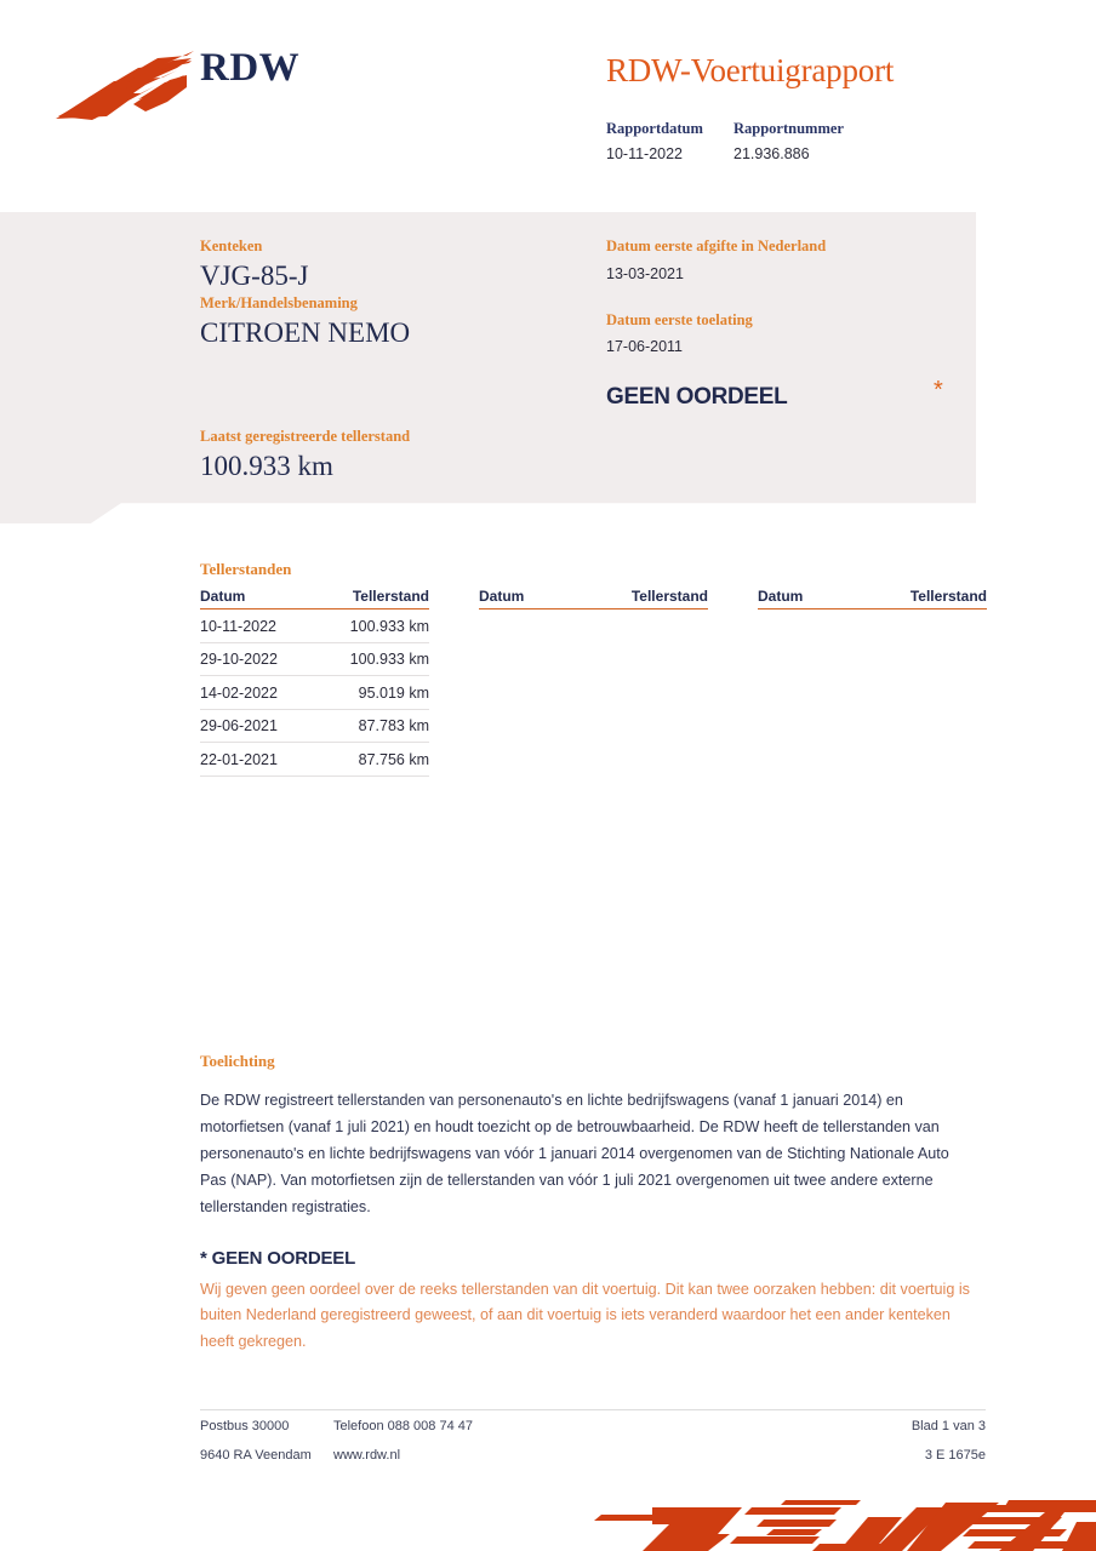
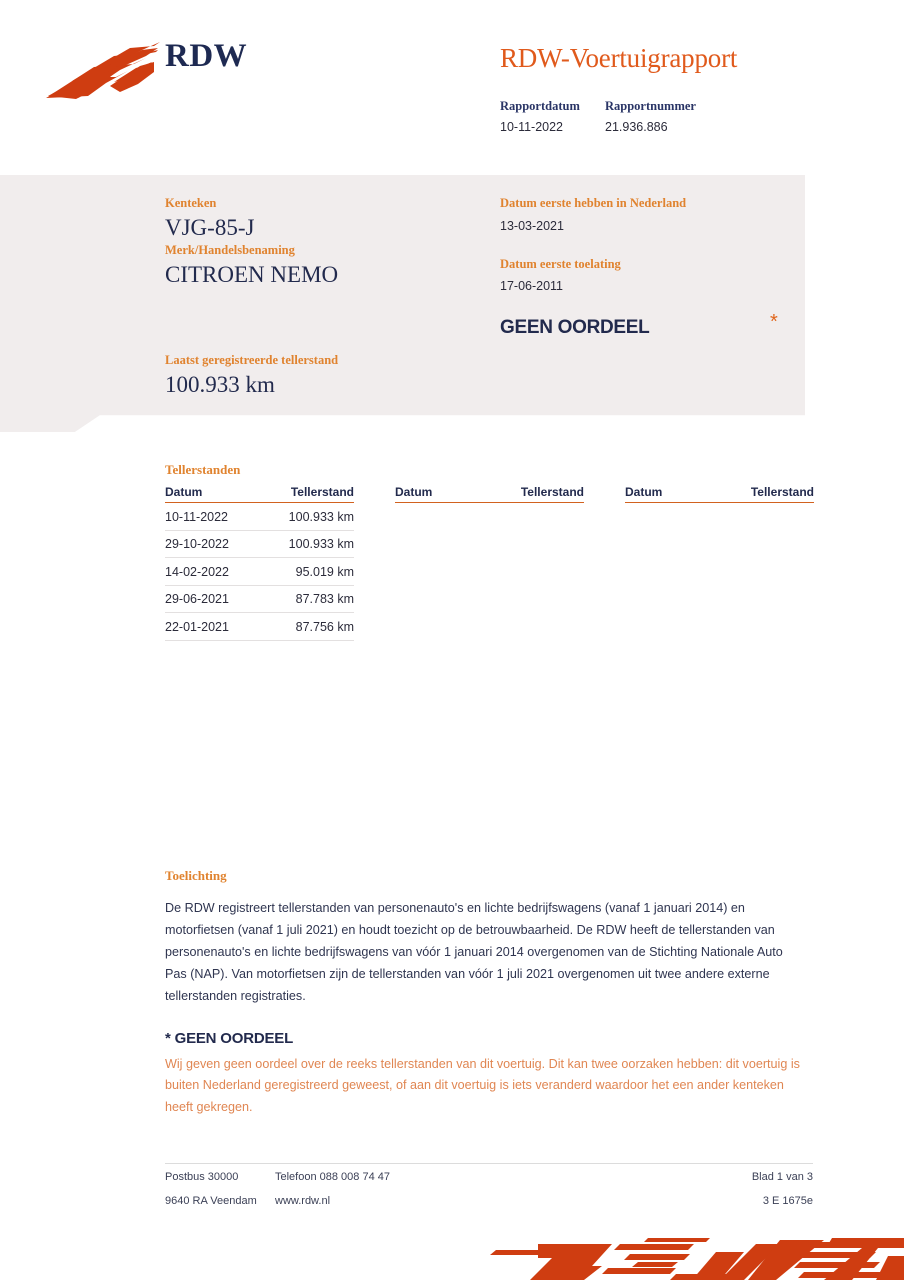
  RDW
  RDW-Voertuigrapport
  Rapportdatum
  10-11-2022
  Rapportnummer
  21.936.886
  Kenteken
  VJG-85-J
  Merk/Handelsbenaming
  CITROEN NEMO
- Datum eerste afgifte in Nederland
+ Datum eerste hebben in Nederland
  13-03-2021
  Datum eerste toelating
  17-06-2011
  GEEN OORDEEL
  *
  Laatst geregistreerde tellerstand
  100.933 km
  Tellerstanden
  Datum
  Tellerstand
  10-11-2022
  100.933 km
  29-10-2022
  100.933 km
  14-02-2022
  95.019 km
  29-06-2021
  87.783 km
  22-01-2021
  87.756 km
  Datum
  Tellerstand
  Datum
  Tellerstand
  Toelichting
  De RDW registreert tellerstanden van personenauto's en lichte bedrijfswagens (vanaf 1 januari 2014) en motorfietsen (vanaf 1 juli 2021) en houdt toezicht op de betrouwbaarheid. De RDW heeft de tellerstanden van personenauto's en lichte bedrijfswagens van vóór 1 januari 2014 overgenomen van de Stichting Nationale Auto Pas (NAP). Van motorfietsen zijn de tellerstanden van vóór 1 juli 2021 overgenomen uit twee andere externe tellerstanden registraties.
  * GEEN OORDEEL
  Wij geven geen oordeel over de reeks tellerstanden van dit voertuig. Dit kan twee oorzaken hebben: dit voertuig is buiten Nederland geregistreerd geweest, of aan dit voertuig is iets veranderd waardoor het een ander kenteken heeft gekregen.
  Postbus 30000
  Telefoon 088 008 74 47
  Blad 1 van 3
  9640 RA Veendam
  www.rdw.nl
  3 E 1675e
